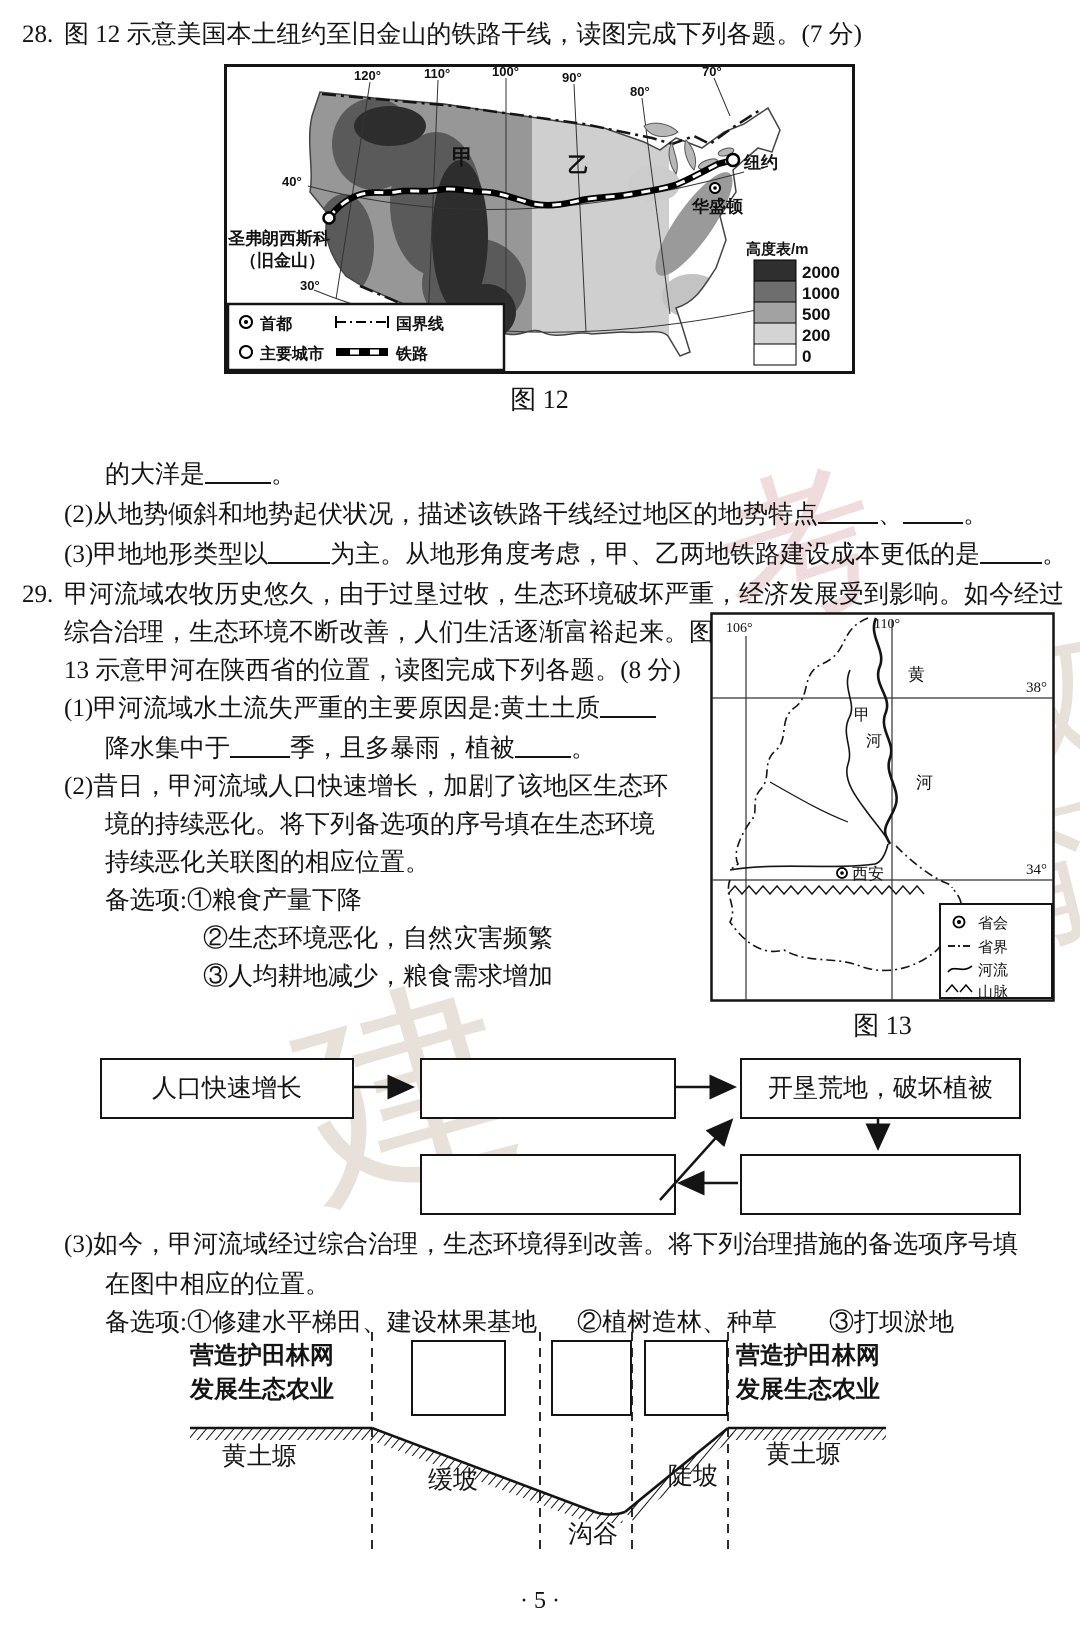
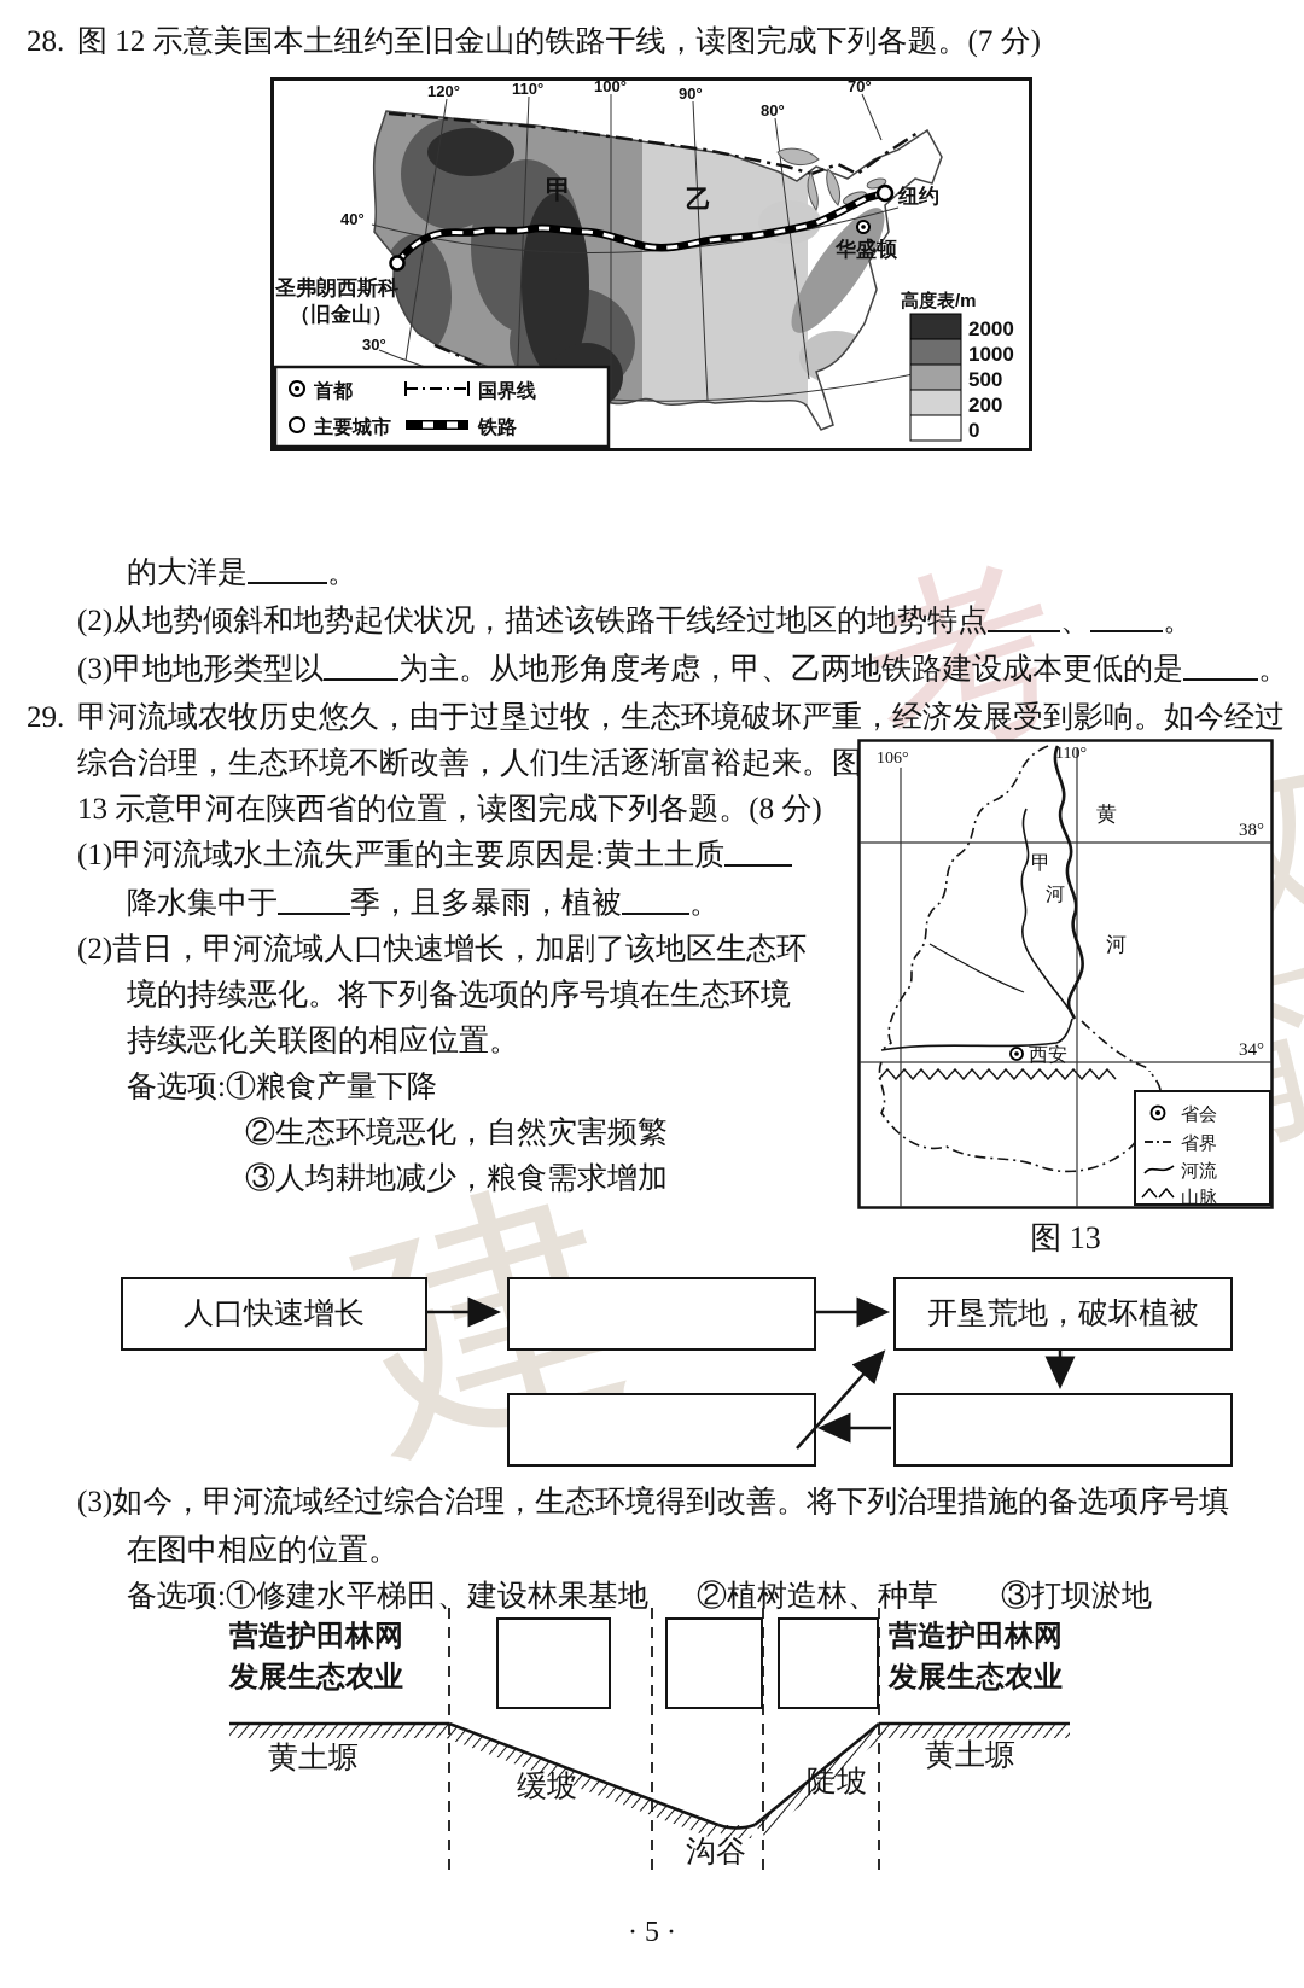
  28.
  图 12 示意美国本土纽约至旧金山的铁路干线，读图完成下列各题。(7 分)
  120°
  110°
  100°
  90°
  80°
  70°
  40°
  30°
  甲
  乙
  纽约
  华盛顿
  圣弗朗西斯科
  （旧金山）
  首都
  国界线
  主要城市
  铁路
  高度表/m
  2000
  1000
  500
  200
  0
- 图 12
  的大洋是 。
  (2)从地势倾斜和地势起伏状况，描述该铁路干线经过地区的地势特点 、 。
  (3)甲地地形类型以 为主。从地形角度考虑，甲、乙两地铁路建设成本更低的是 。
  29.
  甲河流域农牧历史悠久，由于过垦过牧，生态环境破坏严重，经济发展受到影响。如今经过
  综合治理，生态环境不断改善，人们生活逐渐富裕起来。图
  13 示意甲河在陕西省的位置，读图完成下列各题。(8 分)
  (1)甲河流域水土流失严重的主要原因是:黄土土质
  降水集中于 季，且多暴雨，植被 。
  (2)昔日，甲河流域人口快速增长，加剧了该地区生态环
  境的持续恶化。将下列备选项的序号填在生态环境
  持续恶化关联图的相应位置。
  备选项:①粮食产量下降
  ②生态环境恶化，自然灾害频繁
  ③人均耕地减少，粮食需求增加
  106°
  110°
  38°
  34°
  黄
  河
  甲
  河
  西安
  省会
  省界
  河流
  山脉
  图 13
  人口快速增长
  开垦荒地，破坏植被
  (3)如今，甲河流域经过综合治理，生态环境得到改善。将下列治理措施的备选项序号填
  在图中相应的位置。
  备选项:①修建水平梯田、建设林果基地 ②植树造林、种草 ③打坝淤地
  营造护田林网
  发展生态农业
  营造护田林网
  发展生态农业
  黄土塬
  黄土塬
  缓坡
  陡坡
  沟谷
  · 5 ·
